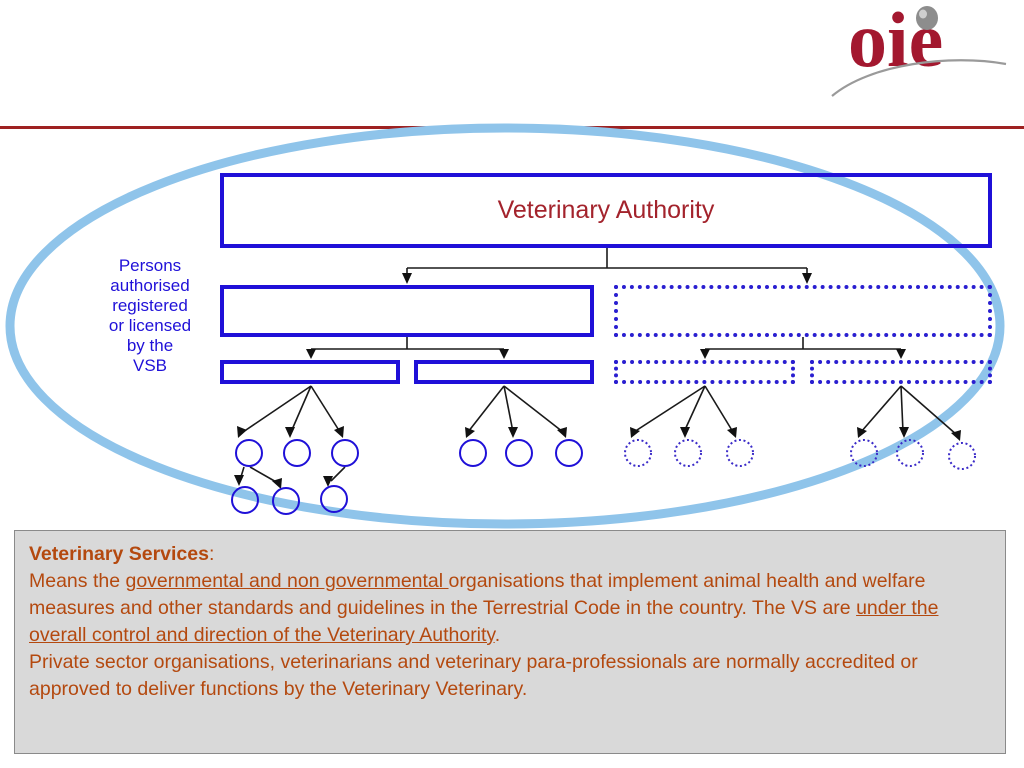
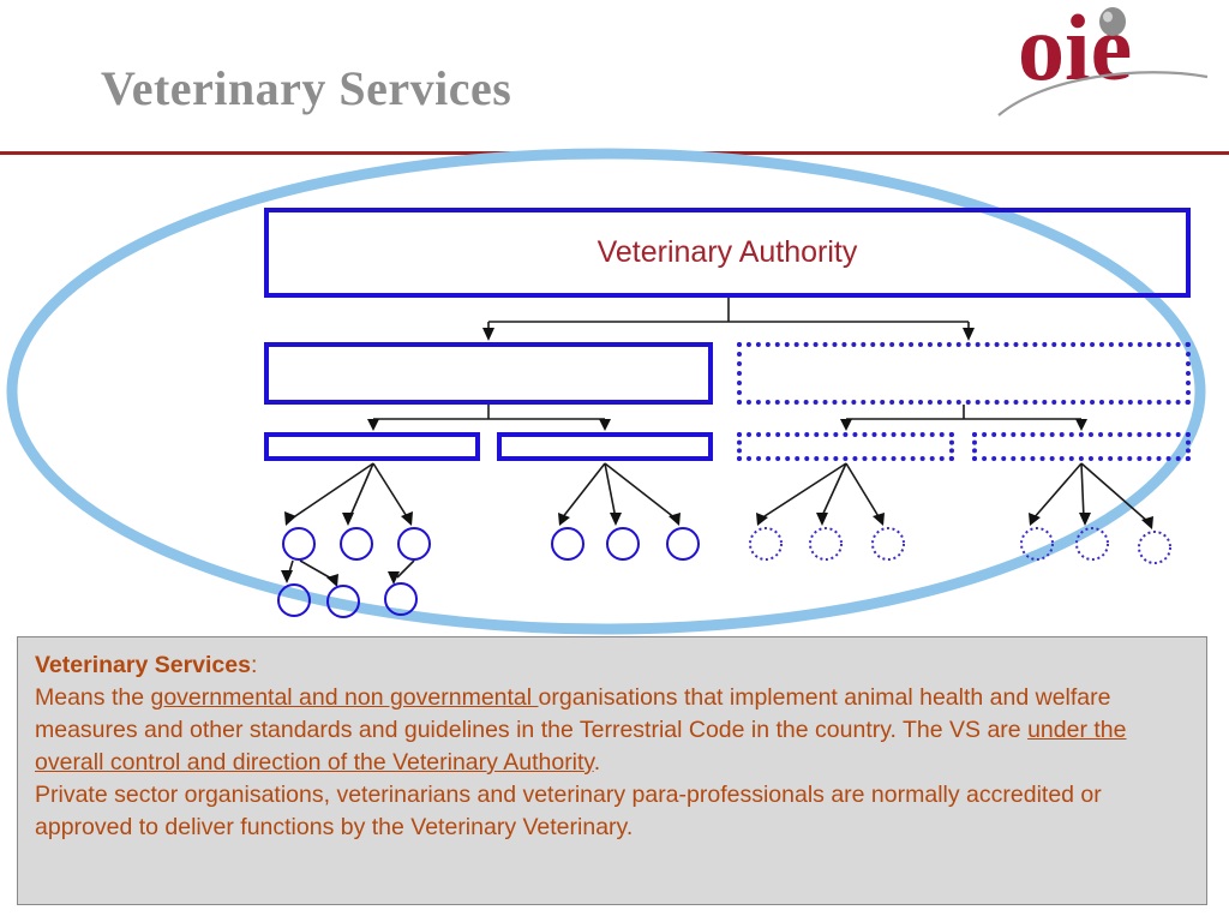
+ Veterinary Services
  oie
  Veterinary Authority
- Persons
- authorised
- registered
- or licensed
- by the
- VSB
  Veterinary Services:
  Means the governmental and non governmental organisations that implement animal health and welfare measures and other standards and guidelines in the Terrestrial Code in the country. The VS are under the overall control and direction of the Veterinary Authority.
  Private sector organisations, veterinarians and veterinary para-professionals are normally accredited or approved to deliver functions by the Veterinary Veterinary.
